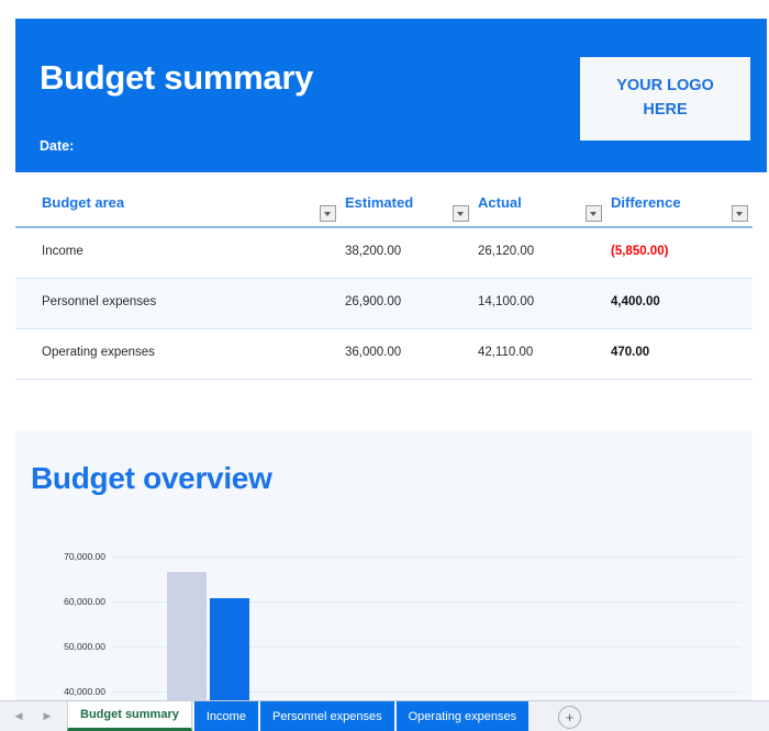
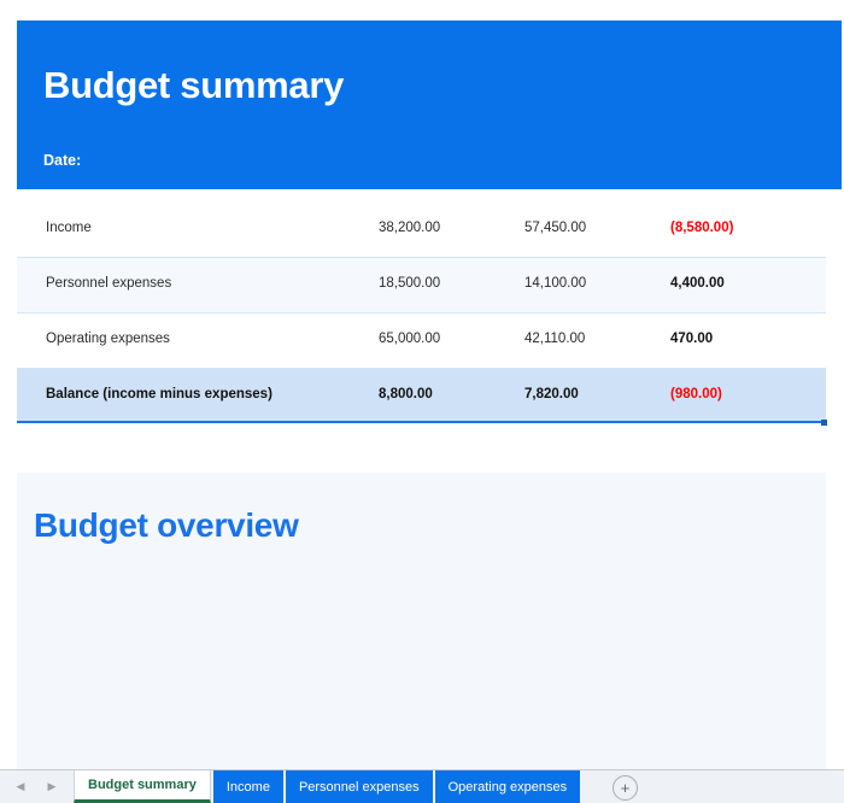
  Budget summary
  Date:
- YOUR LOGO
- HERE
- Budget area
- Estimated
- Actual
- Difference
  Income
  38,200.00
- 26,120.00
+ 57,450.00
- (5,850.00)
+ (8,580.00)
  Personnel expenses
- 26,900.00
+ 18,500.00
  14,100.00
  4,400.00
  Operating expenses
- 36,000.00
+ 65,000.00
  42,110.00
  470.00
+ Balance (income minus expenses)
+ 8,800.00
+ 7,820.00
+ (980.00)
  Budget overview
- 70,000.00
- 60,000.00
- 50,000.00
- 40,000.00
  ◀
  ▶
  Budget summary
  Income
  Personnel expenses
  Operating expenses
  +
